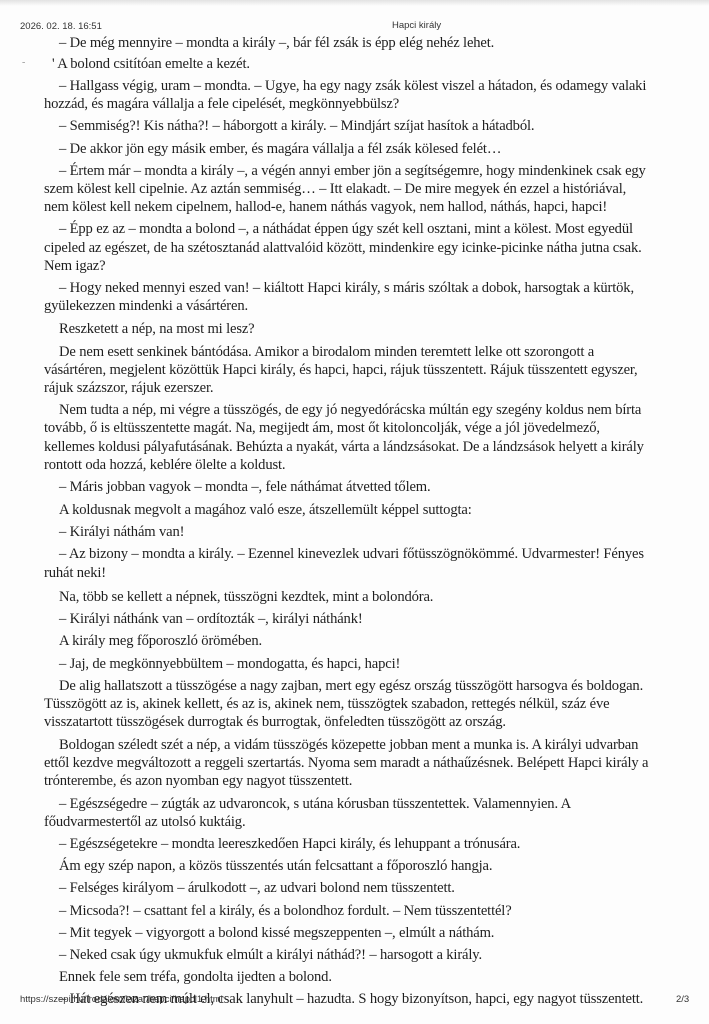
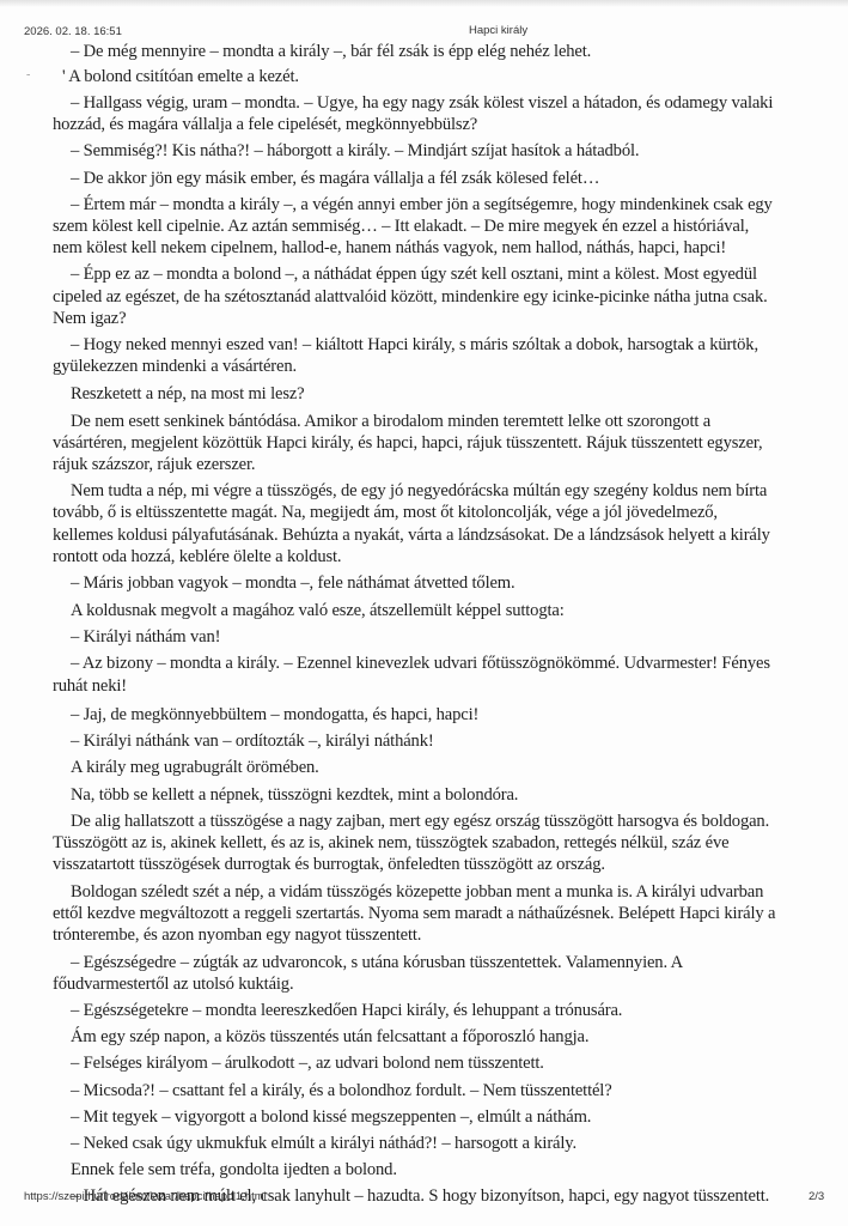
  2026. 02. 18. 16:51
  Hapci király
  -
  `
  – De még mennyire – mondta a király –, bár fél zsák is épp elég nehéz lehet.
  ' A bolond csitítóan emelte a kezét.
  – Hallgass végig, uram – mondta. – Ugye, ha egy nagy zsák kölest viszel a hátadon, és odamegy valaki
  hozzád, és magára vállalja a fele cipelését, megkönnyebbülsz?
  – Semmiség?! Kis nátha?! – háborgott a király. – Mindjárt szíjat hasítok a hátadból.
  – De akkor jön egy másik ember, és magára vállalja a fél zsák kölesed felét…
  – Értem már – mondta a király –, a végén annyi ember jön a segítségemre, hogy mindenkinek csak egy
  szem kölest kell cipelnie. Az aztán semmiség… – Itt elakadt. – De mire megyek én ezzel a históriával,
  nem kölest kell nekem cipelnem, hallod-e, hanem náthás vagyok, nem hallod, náthás, hapci, hapci!
  – Épp ez az – mondta a bolond –, a náthádat éppen úgy szét kell osztani, mint a kölest. Most egyedül
  cipeled az egészet, de ha szétosztanád alattvalóid között, mindenkire egy icinke-picinke nátha jutna csak.
  Nem igaz?
  – Hogy neked mennyi eszed van! – kiáltott Hapci király, s máris szóltak a dobok, harsogtak a kürtök,
  gyülekezzen mindenki a vásártéren.
  Reszketett a nép, na most mi lesz?
  De nem esett senkinek bántódása. Amikor a birodalom minden teremtett lelke ott szorongott a
  vásártéren, megjelent közöttük Hapci király, és hapci, hapci, rájuk tüsszentett. Rájuk tüsszentett egyszer,
  rájuk százszor, rájuk ezerszer.
  Nem tudta a nép, mi végre a tüsszögés, de egy jó negyedórácska múltán egy szegény koldus nem bírta
  tovább, ő is eltüsszentette magát. Na, megijedt ám, most őt kitoloncolják, vége a jól jövedelmező,
  kellemes koldusi pályafutásának. Behúzta a nyakát, várta a lándzsásokat. De a lándzsások helyett a király
  rontott oda hozzá, keblére ölelte a koldust.
  – Máris jobban vagyok – mondta –, fele náthámat átvetted tőlem.
  A koldusnak megvolt a magához való esze, átszellemült képpel suttogta:
  – Királyi náthám van!
  – Az bizony – mondta a király. – Ezennel kinevezlek udvari főtüsszögnökömmé. Udvarmester! Fényes
  ruhát neki!
- Na, több se kellett a népnek, tüsszögni kezdtek, mint a bolondóra.
+ – Jaj, de megkönnyebbültem – mondogatta, és hapci, hapci!
  – Királyi náthánk van – ordítozták –, királyi náthánk!
- A király meg főporoszló örömében.
+ A király meg ugrabugrált örömében.
- – Jaj, de megkönnyebbültem – mondogatta, és hapci, hapci!
+ Na, több se kellett a népnek, tüsszögni kezdtek, mint a bolondóra.
  De alig hallatszott a tüsszögése a nagy zajban, mert egy egész ország tüsszögött harsogva és boldogan.
  Tüsszögött az is, akinek kellett, és az is, akinek nem, tüsszögtek szabadon, rettegés nélkül, száz éve
  visszatartott tüsszögések durrogtak és burrogtak, önfeledten tüsszögött az ország.
  Boldogan széledt szét a nép, a vidám tüsszögés közepette jobban ment a munka is. A királyi udvarban
  ettől kezdve megváltozott a reggeli szertartás. Nyoma sem maradt a náthaűzésnek. Belépett Hapci király a
  trónterembe, és azon nyomban egy nagyot tüsszentett.
  – Egészségedre – zúgták az udvaroncok, s utána kórusban tüsszentettek. Valamennyien. A
  főudvarmestertől az utolsó kuktáig.
  – Egészségetekre – mondta leereszkedően Hapci király, és lehuppant a trónusára.
  Ám egy szép napon, a közös tüsszentés után felcsattant a főporoszló hangja.
  – Felséges királyom – árulkodott –, az udvari bolond nem tüsszentett.
  – Micsoda?! – csattant fel a király, és a bolondhoz fordult. – Nem tüsszentettél?
  – Mit tegyek – vigyorgott a bolond kissé megszeppenten –, elmúlt a náthám.
  – Neked csak úgy ukmukfuk elmúlt a királyi náthád?! – harsogott a király.
  Ennek fele sem tréfa, gondolta ijedten a bolond.
  – Hát egészen nem múlt el, csak lanyhult – hazudta. S hogy bizonyítson, hapci, egy nagyot tüsszentett.
  https://szepi.hu/irodalom/lazar/hapci/hapci1.html
  2/3
